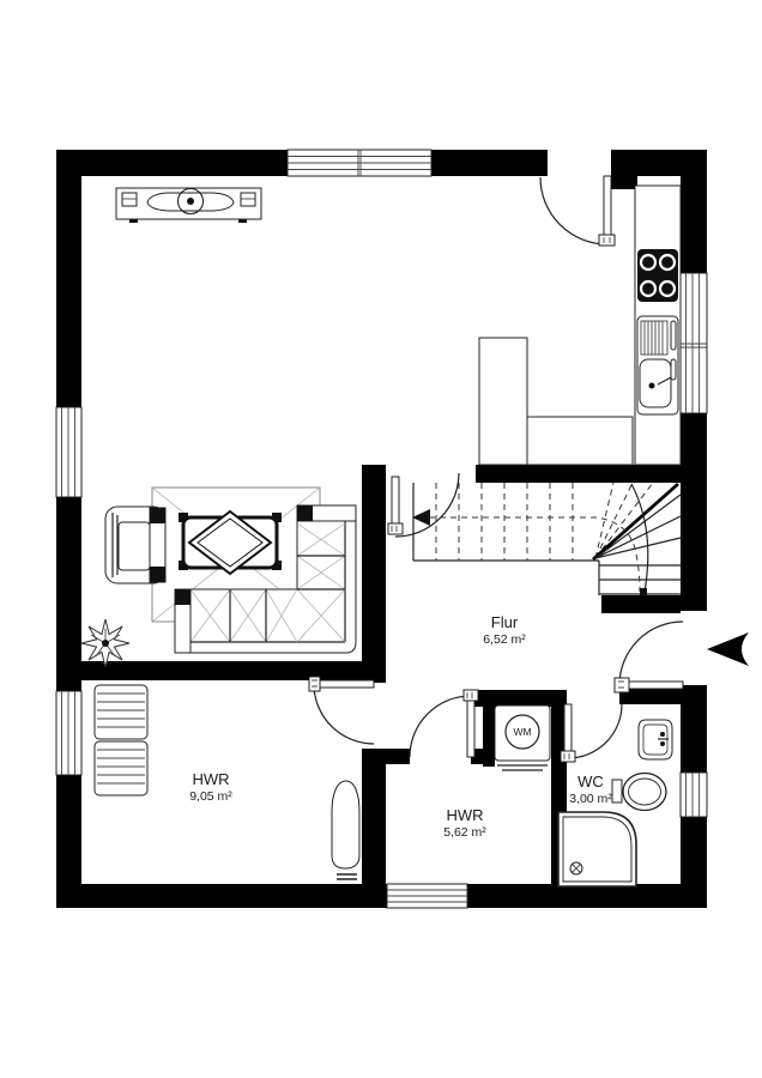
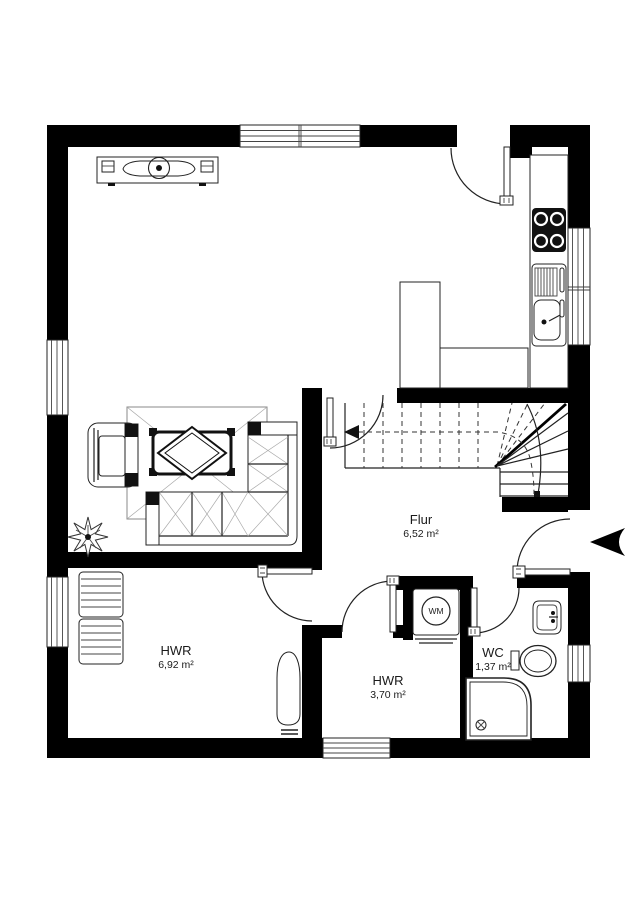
  Flur
  6,52 m²
  HWR
- 9,05 m²
+ 6,92 m²
  HWR
- 5,62 m²
+ 3,70 m²
  WC
- 3,00 m²
+ 1,37 m²
  WM
